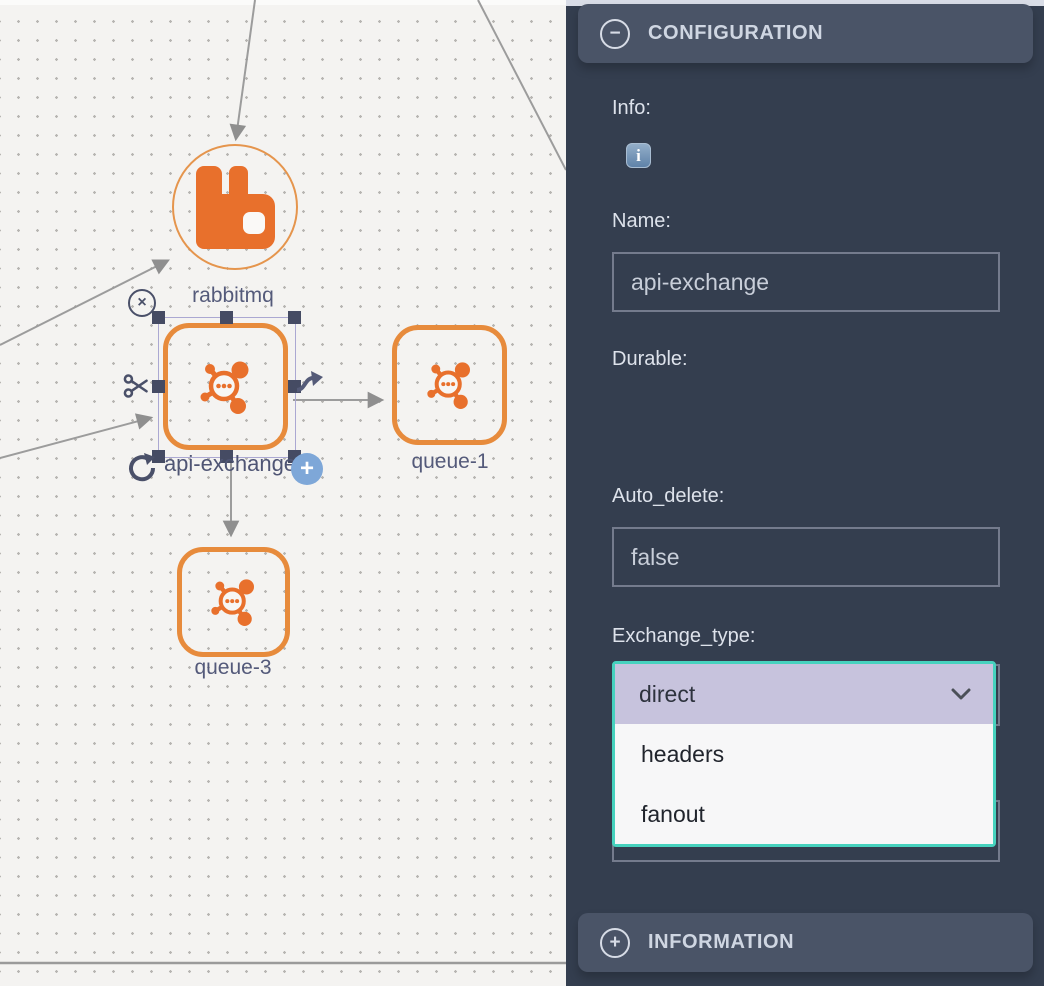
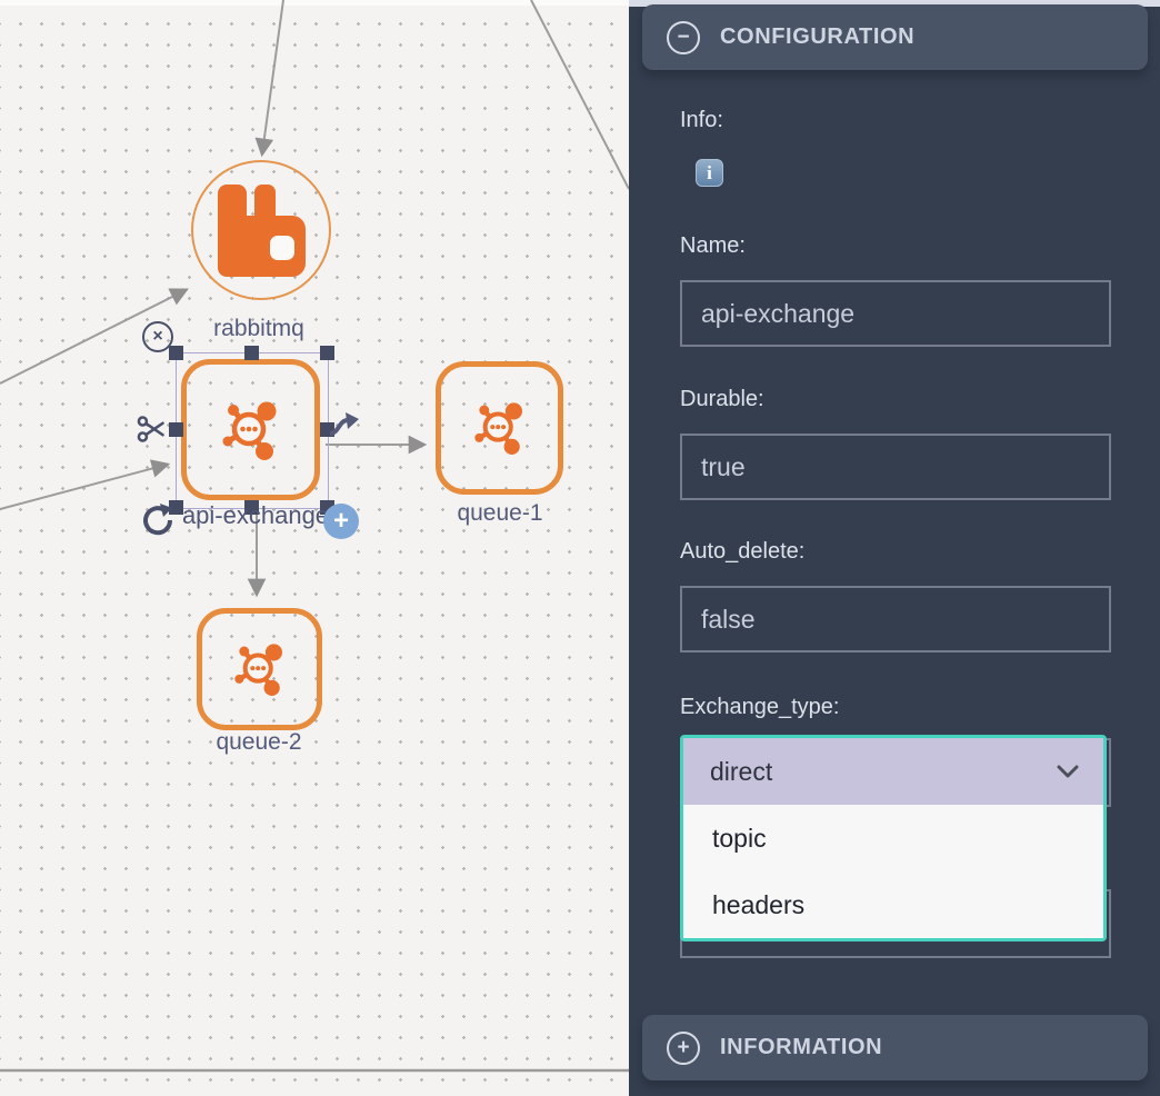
  rabbitmq
  ×
  api-exchange
  +
  queue-1
- queue-3
+ queue-2
  −
  CONFIGURATION
  Info:
  i
  Name:
  api-exchange
  Durable:
+ true
  Auto_delete:
  false
  Exchange_type:
  direct
+ topic
  headers
- fanout
  +
  INFORMATION
